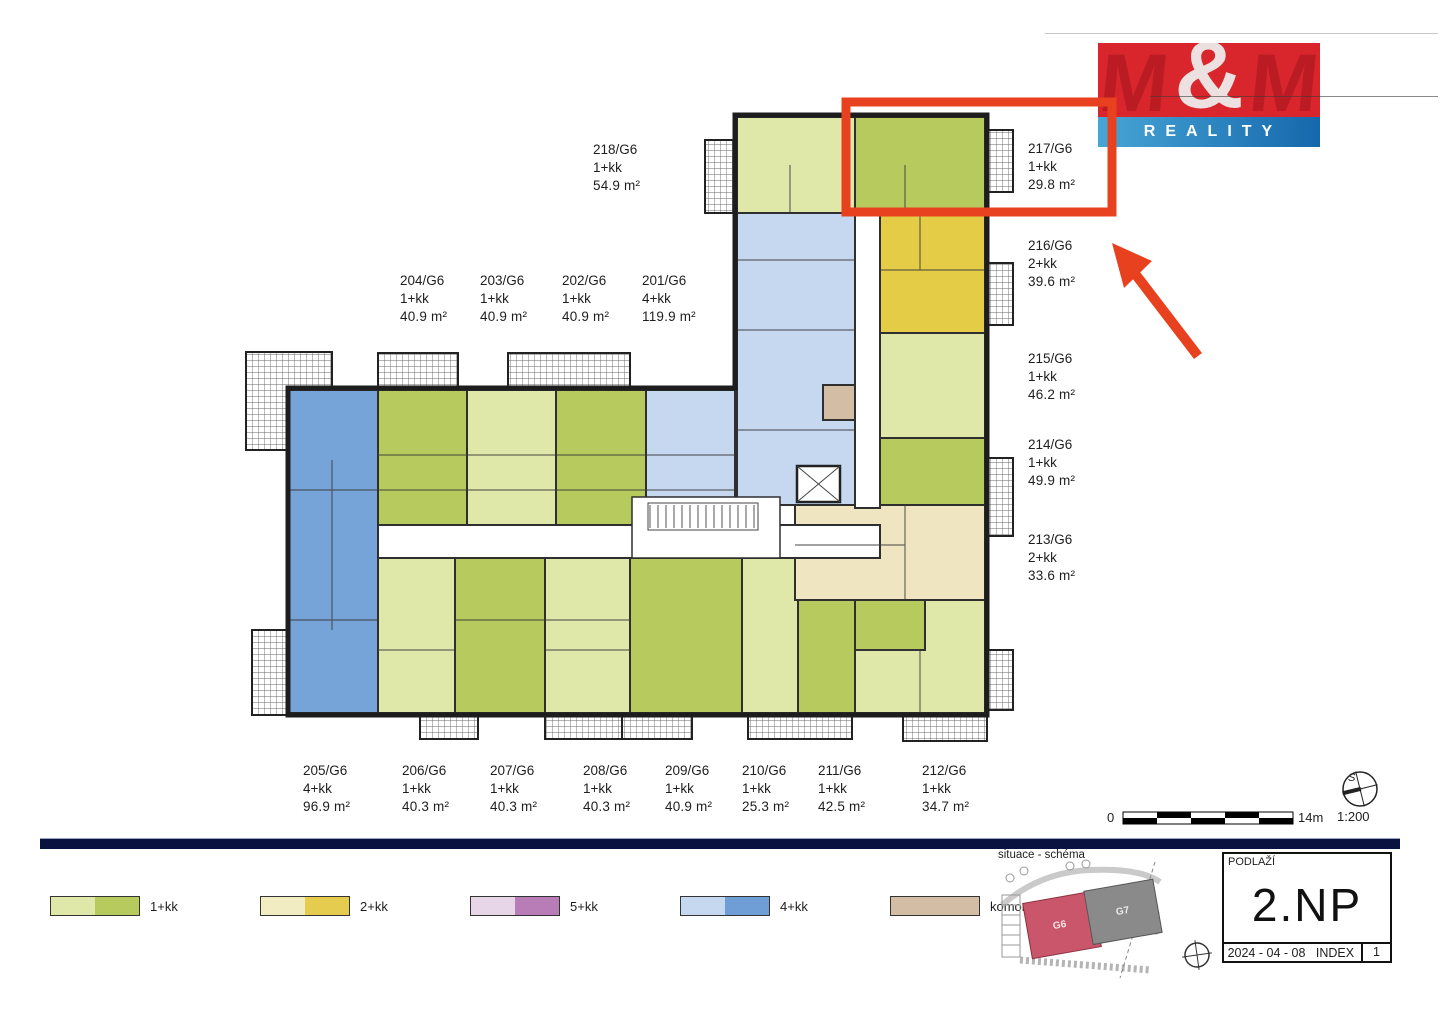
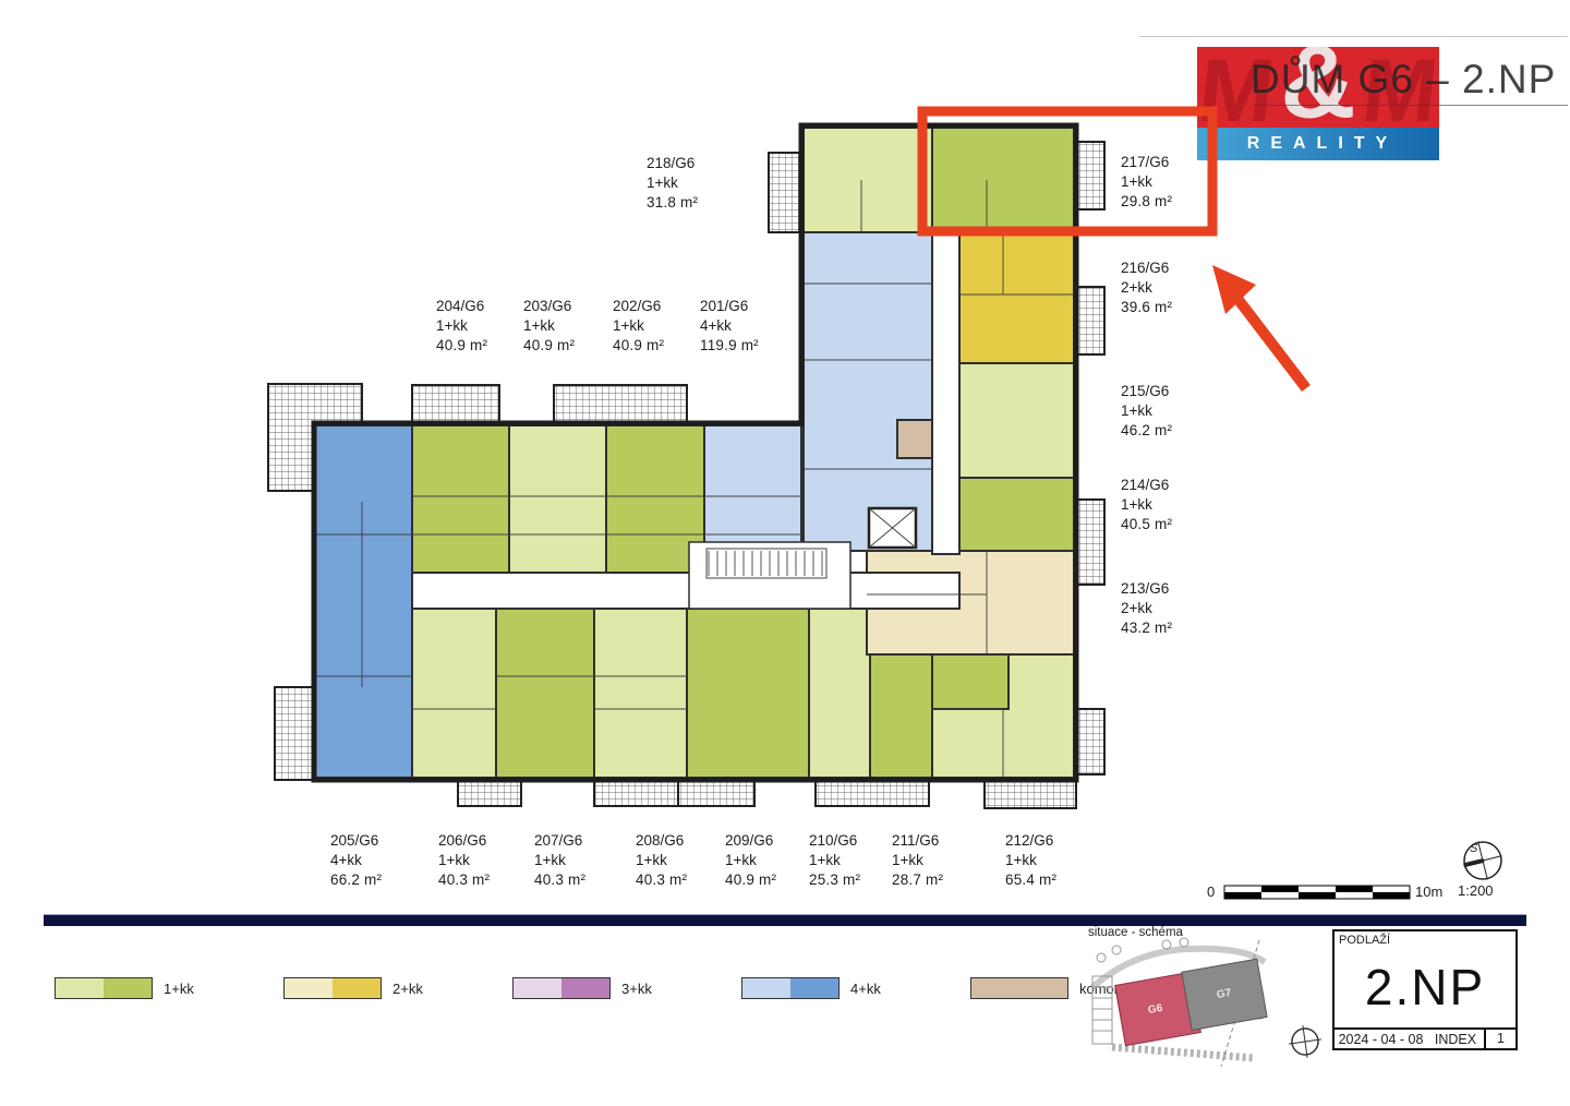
+ DŮM G6 – 2.NP
  &
  REALITY
  201/G6
  4+kk
  119.9 m²
  202/G6
  1+kk
  40.9 m²
  203/G6
  1+kk
  40.9 m²
  204/G6
  1+kk
  40.9 m²
  205/G6
  4+kk
- 96.9 m²
+ 66.2 m²
  206/G6
  1+kk
  40.3 m²
  207/G6
  1+kk
  40.3 m²
  208/G6
  1+kk
  40.3 m²
  209/G6
  1+kk
  40.9 m²
  210/G6
  1+kk
  25.3 m²
  211/G6
  1+kk
- 42.5 m²
+ 28.7 m²
  212/G6
  1+kk
- 34.7 m²
+ 65.4 m²
  213/G6
  2+kk
- 33.6 m²
+ 43.2 m²
  214/G6
  1+kk
- 49.9 m²
+ 40.5 m²
  215/G6
  1+kk
  46.2 m²
  216/G6
  2+kk
  39.6 m²
  217/G6
  1+kk
  29.8 m²
  218/G6
  1+kk
- 54.9 m²
+ 31.8 m²
  0
- 14m
+ 10m
  1:200
  S
  1+kk
  2+kk
- 5+kk
+ 3+kk
  4+kk
  situace - schéma
  PODLAŽÍ
  2.NP
  2024 - 04 - 08
  INDEX
  1
